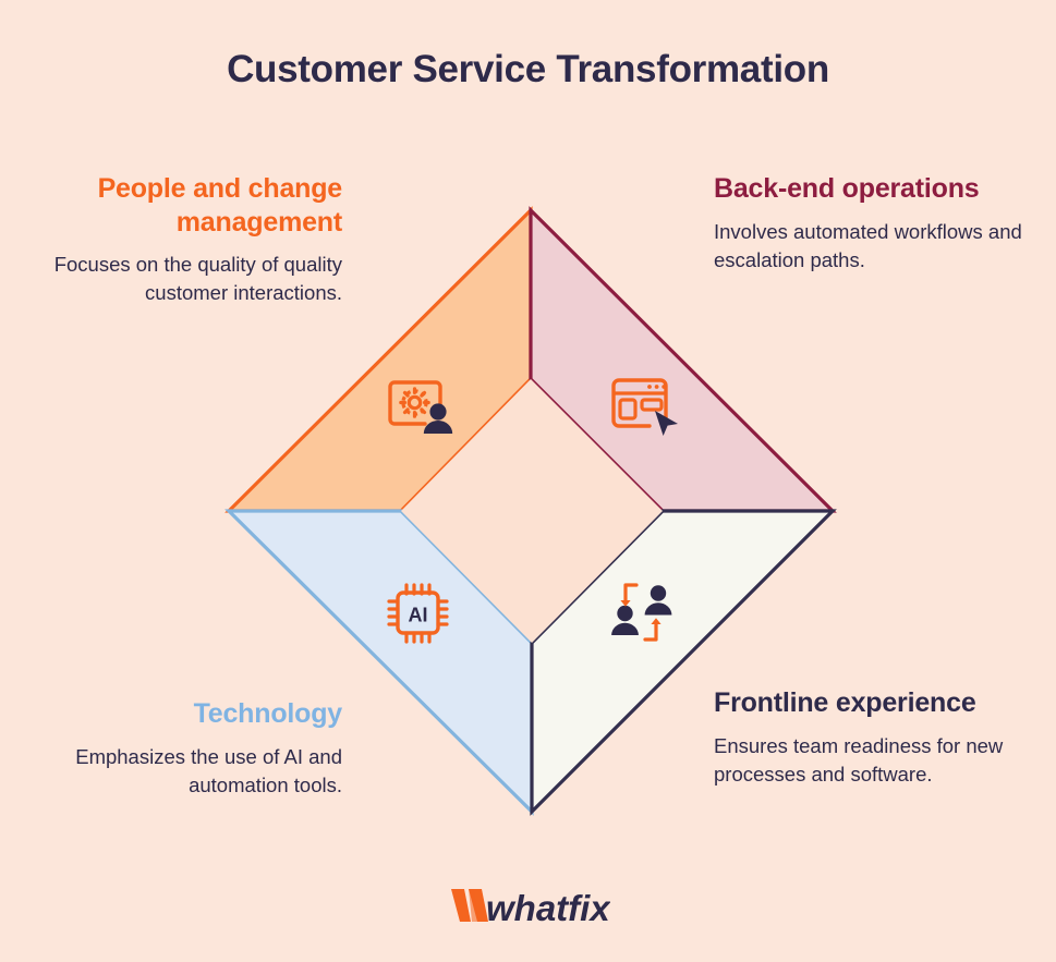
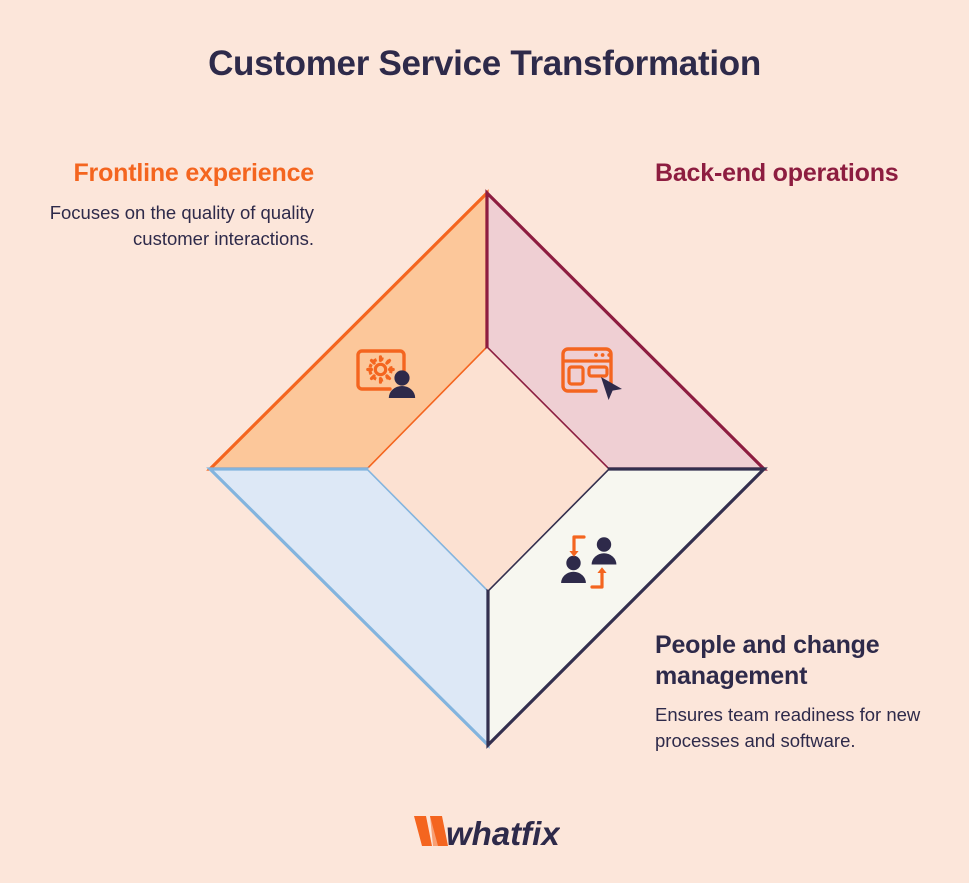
  Customer Service Transformation
- AI
- People and change management
+ Frontline experience
  Focuses on the quality of quality customer interactions.
  Back-end operations
- Involves automated workflows and escalation paths.
- Technology
- Emphasizes the use of AI and automation tools.
- Frontline experience
+ People and change management
  Ensures team readiness for new processes and software.
  whatfix
